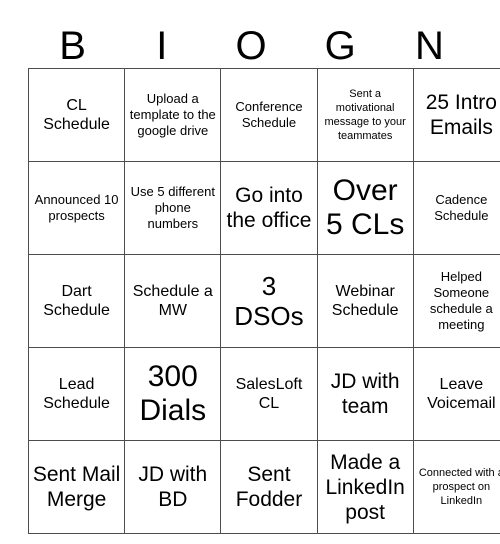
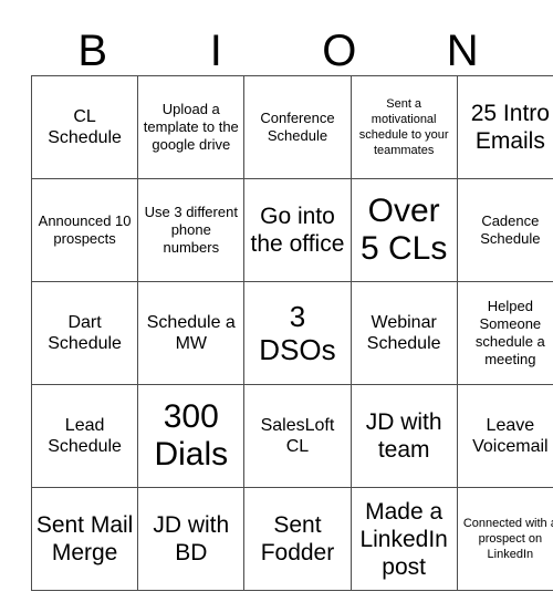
  B
  I
  O
- G
  N
- CL Schedule	Upload a template to the google drive	Conference Schedule	Sent a motivational message to your teammates	25 Intro Emails
+ CL Schedule	Upload a template to the google drive	Conference Schedule	Sent a motivational schedule to your teammates	25 Intro Emails
- Announced 10 prospects	Use 5 different phone numbers	Go into the office	Over 5 CLs	Cadence Schedule
+ Announced 10 prospects	Use 3 different phone numbers	Go into the office	Over 5 CLs	Cadence Schedule
  Dart Schedule	Schedule a MW	3 DSOs	Webinar Schedule	Helped Someone schedule a meeting
  Lead Schedule	300 Dials	SalesLoft CL	JD with team	Leave Voicemail
  Sent Mail Merge	JD with BD	Sent Fodder	Made a LinkedIn post	Connected with prospect on LinkedIn
